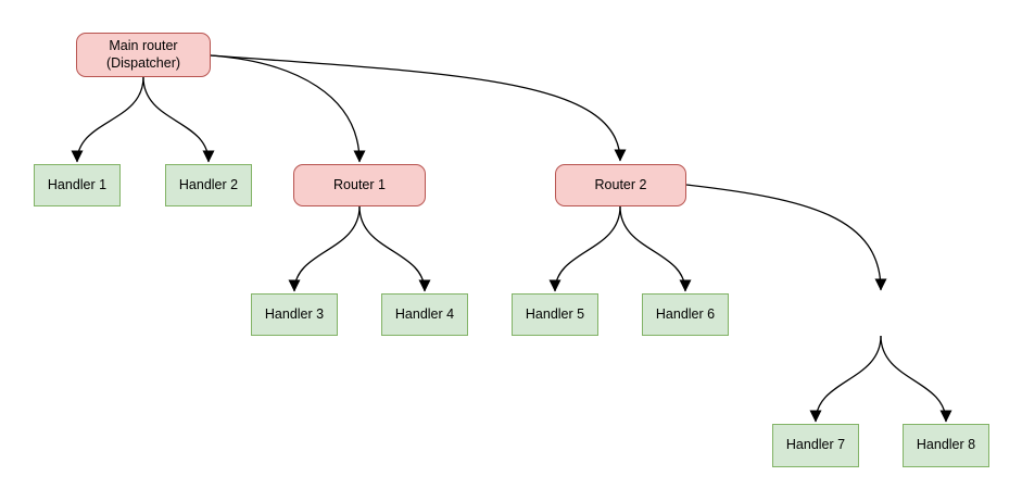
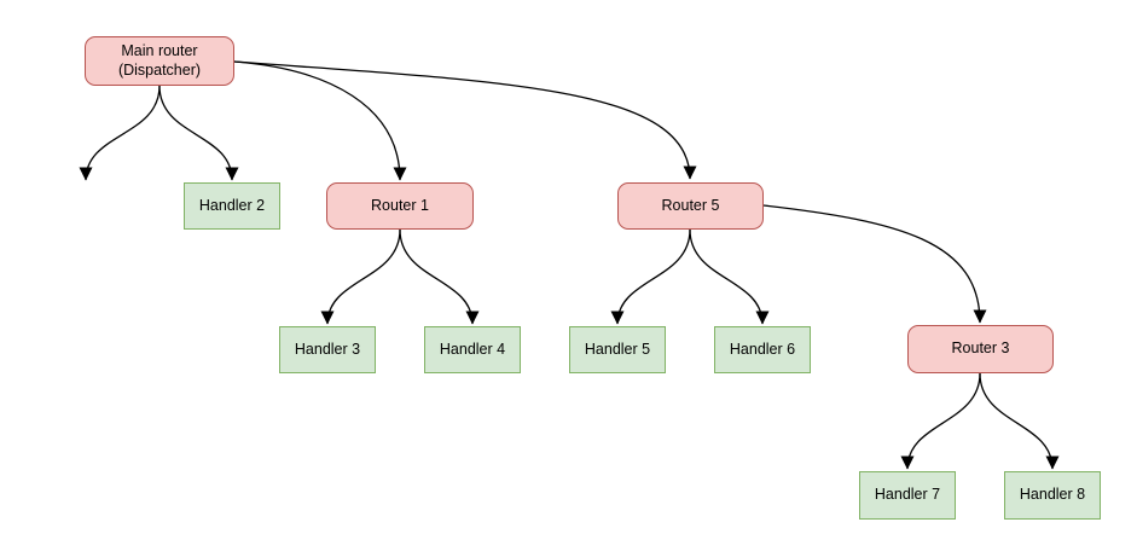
  Main router
  (Dispatcher)
- Handler 1
  Handler 2
  Router 1
- Router 2
+ Router 5
  Handler 3
  Handler 4
  Handler 5
  Handler 6
+ Router 3
  Handler 7
  Handler 8
